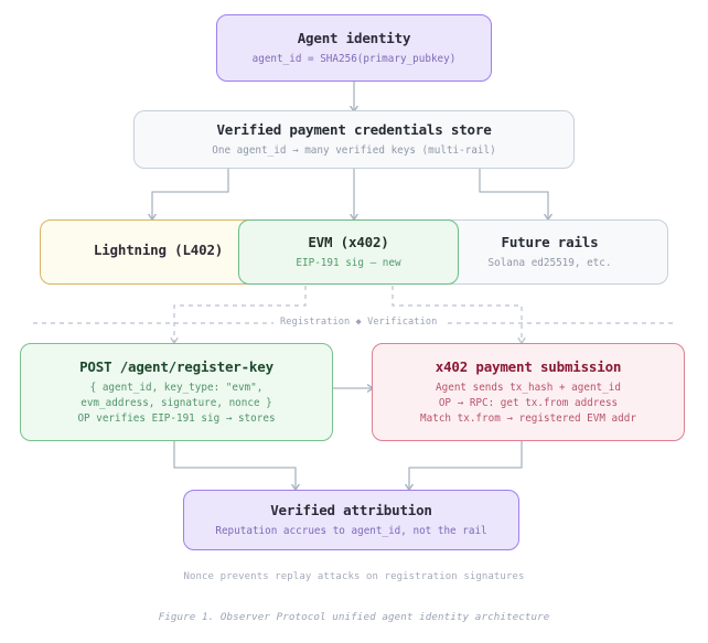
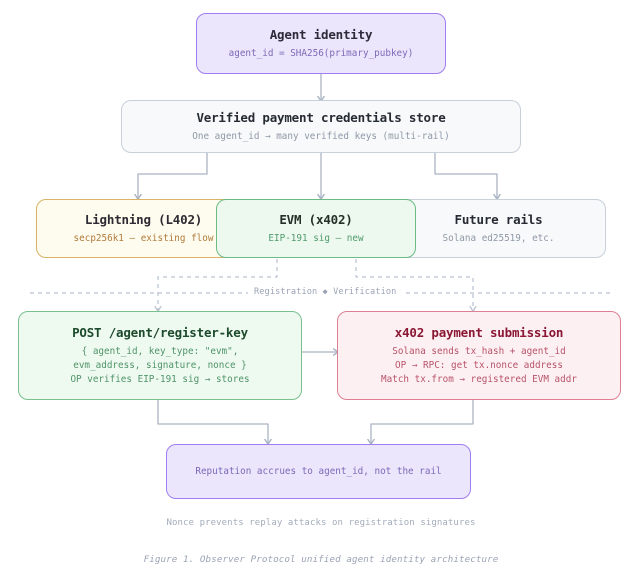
  Agent identity
  agent_id = SHA256(primary_pubkey)
  Verified payment credentials store
  One agent_id → many verified keys (multi-rail)
  Lightning (L402)
+ secp256k1 — existing flow
  EVM (x402)
  EIP-191 sig — new
  Future rails
  Solana ed25519, etc.
  Registration ◆ Verification
  POST /agent/register-key
  { agent_id, key_type: "evm",
  evm_address, signature, nonce }
  OP verifies EIP-191 sig → stores
  x402 payment submission
- Agent sends tx_hash + agent_id
+ Solana sends tx_hash + agent_id
- OP → RPC: get tx.from address
+ OP → RPC: get tx.nonce address
  Match tx.from → registered EVM addr
- Verified attribution
  Reputation accrues to agent_id, not the rail
  Nonce prevents replay attacks on registration signatures
  Figure 1. Observer Protocol unified agent identity architecture
